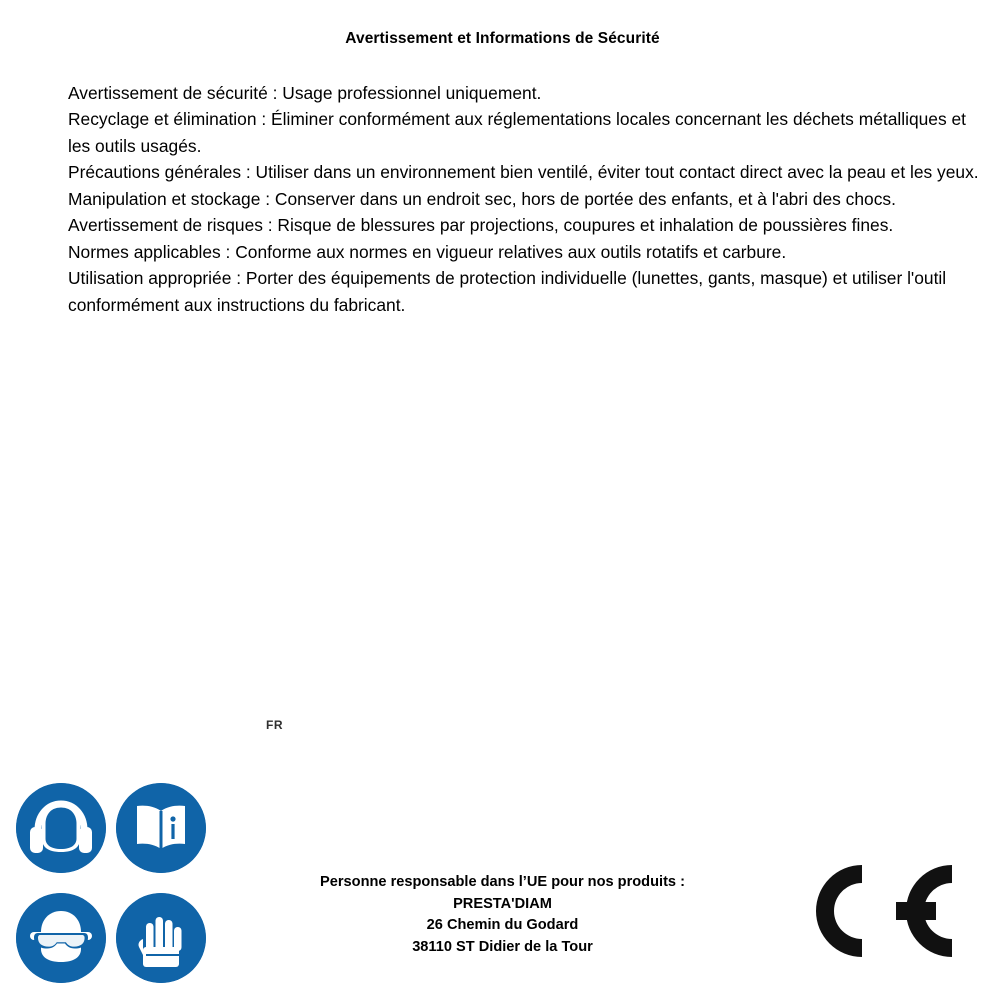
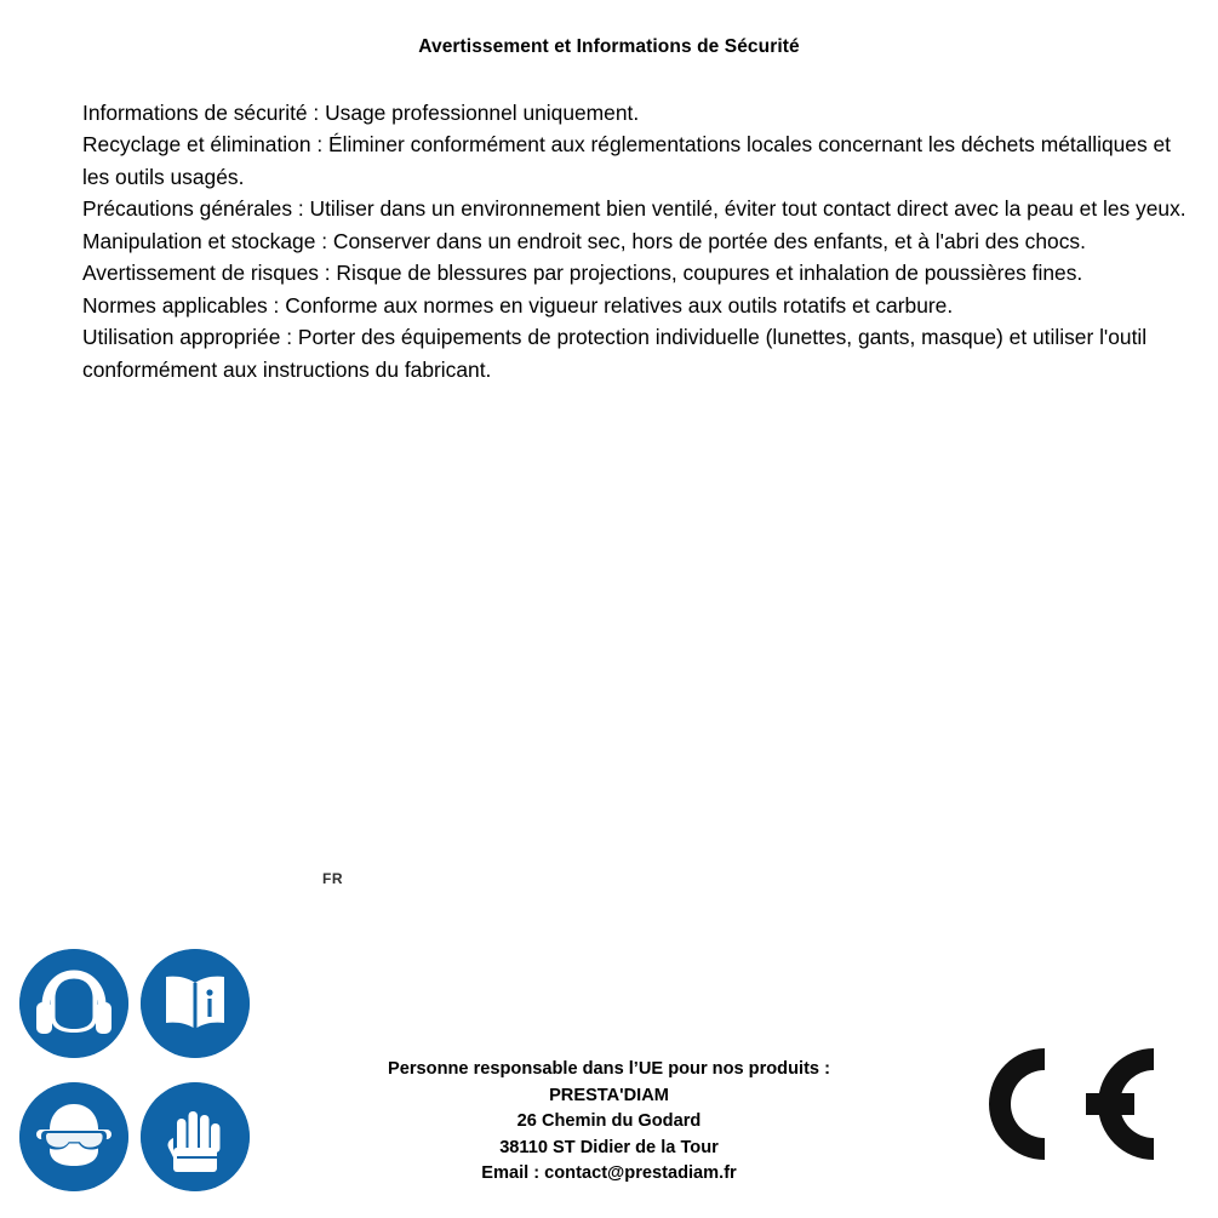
  Avertissement et Informations de Sécurité
- Avertissement de sécurité : Usage professionnel uniquement.
+ Informations de sécurité : Usage professionnel uniquement.
  Recyclage et élimination : Éliminer conformément aux réglementations locales concernant les déchets métalliques et les outils usagés.
  Précautions générales : Utiliser dans un environnement bien ventilé, éviter tout contact direct avec la peau et les yeux.
  Manipulation et stockage : Conserver dans un endroit sec, hors de portée des enfants, et à l'abri des chocs.
  Avertissement de risques : Risque de blessures par projections, coupures et inhalation de poussières fines.
  Normes applicables : Conforme aux normes en vigueur relatives aux outils rotatifs et carbure.
  Utilisation appropriée : Porter des équipements de protection individuelle (lunettes, gants, masque) et utiliser l'outil conformément aux instructions du fabricant.
  FR
  Personne responsable dans l’UE pour nos produits :
  PRESTA'DIAM
  26 Chemin du Godard
  38110 ST Didier de la Tour
+ Email : contact@prestadiam.fr
